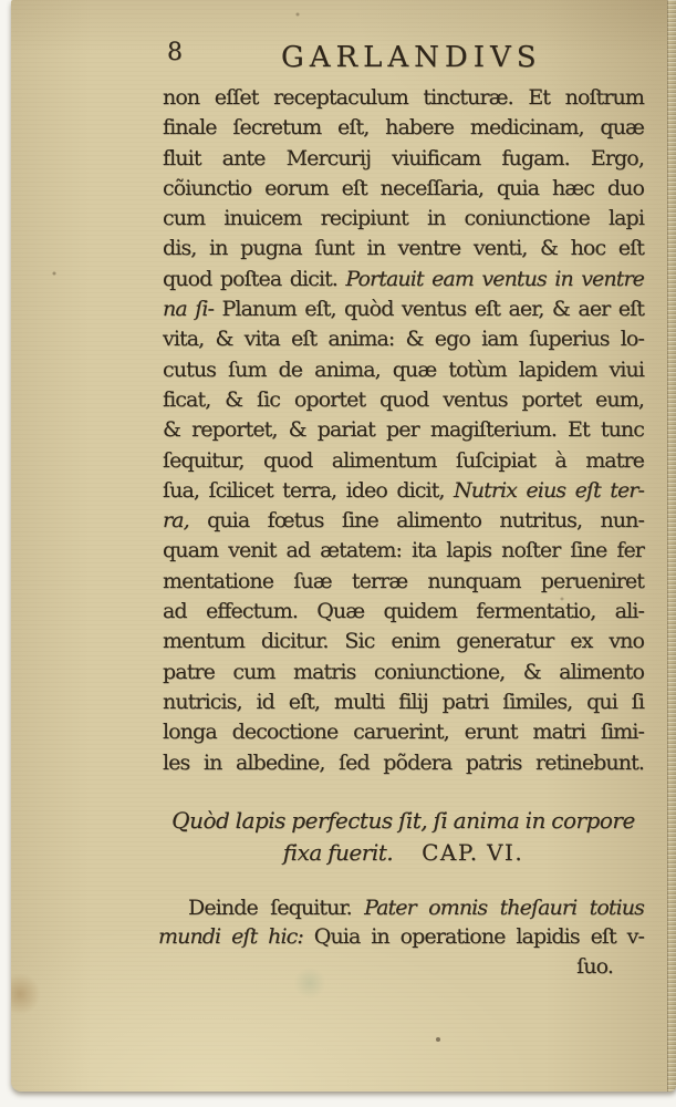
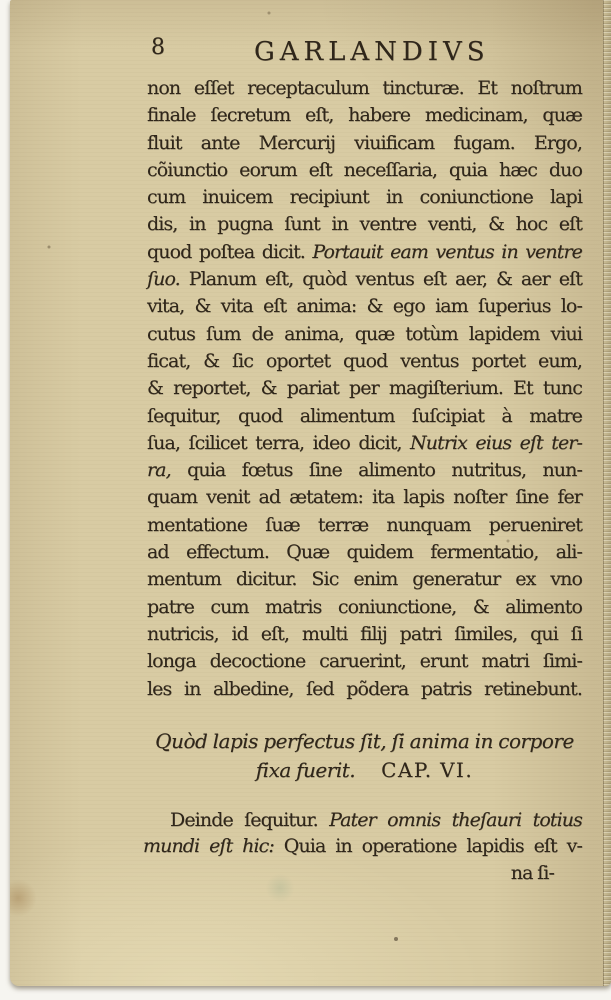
  8
  GARLANDIVS
  non eſſet receptaculum tincturæ. Et noſtrum
  finale ſecretum eſt, habere medicinam, quæ
  fluit ante Mercurij viuificam fugam. Ergo,
  cõiunctio eorum eſt neceſſaria, quia hæc duo
  cum inuicem recipiunt in coniunctione lapi
  dis, in pugna ſunt in ventre venti, & hoc eſt
  quod poſtea dicit. Portauit eam ventus in ventre
- na ſi- Planum eſt, quòd ventus eſt aer, & aer eſt
+ ſuo. Planum eſt, quòd ventus eſt aer, & aer eſt
  vita, & vita eſt anima: & ego iam ſuperius lo-
  cutus ſum de anima, quæ totùm lapidem viui
  ficat, & ſic oportet quod ventus portet eum,
  & reportet, & pariat per magiſterium. Et tunc
  ſequitur, quod alimentum ſuſcipiat à matre
  ſua, ſcilicet terra, ideo dicit, Nutrix eius eſt ter-
  ra, quia fœtus ſine alimento nutritus, nun-
  quam venit ad ætatem: ita lapis noſter ſine fer
  mentatione ſuæ terræ nunquam perueniret
  ad effectum. Quæ quidem fermentatio, ali-
  mentum dicitur. Sic enim generatur ex vno
  patre cum matris coniunctione, & alimento
  nutricis, id eſt, multi filij patri ſimiles, qui ſi
  longa decoctione caruerint, erunt matri ſimi-
  les in albedine, ſed põdera patris retinebunt.
  Quòd lapis perfectus ſit, ſi anima in corpore
  fixa fuerit. CAP. VI.
  Deinde ſequitur. Pater omnis theſauri totius
  mundi eſt hic: Quia in operatione lapidis eſt v-
- ſuo.
+ na ſi-
